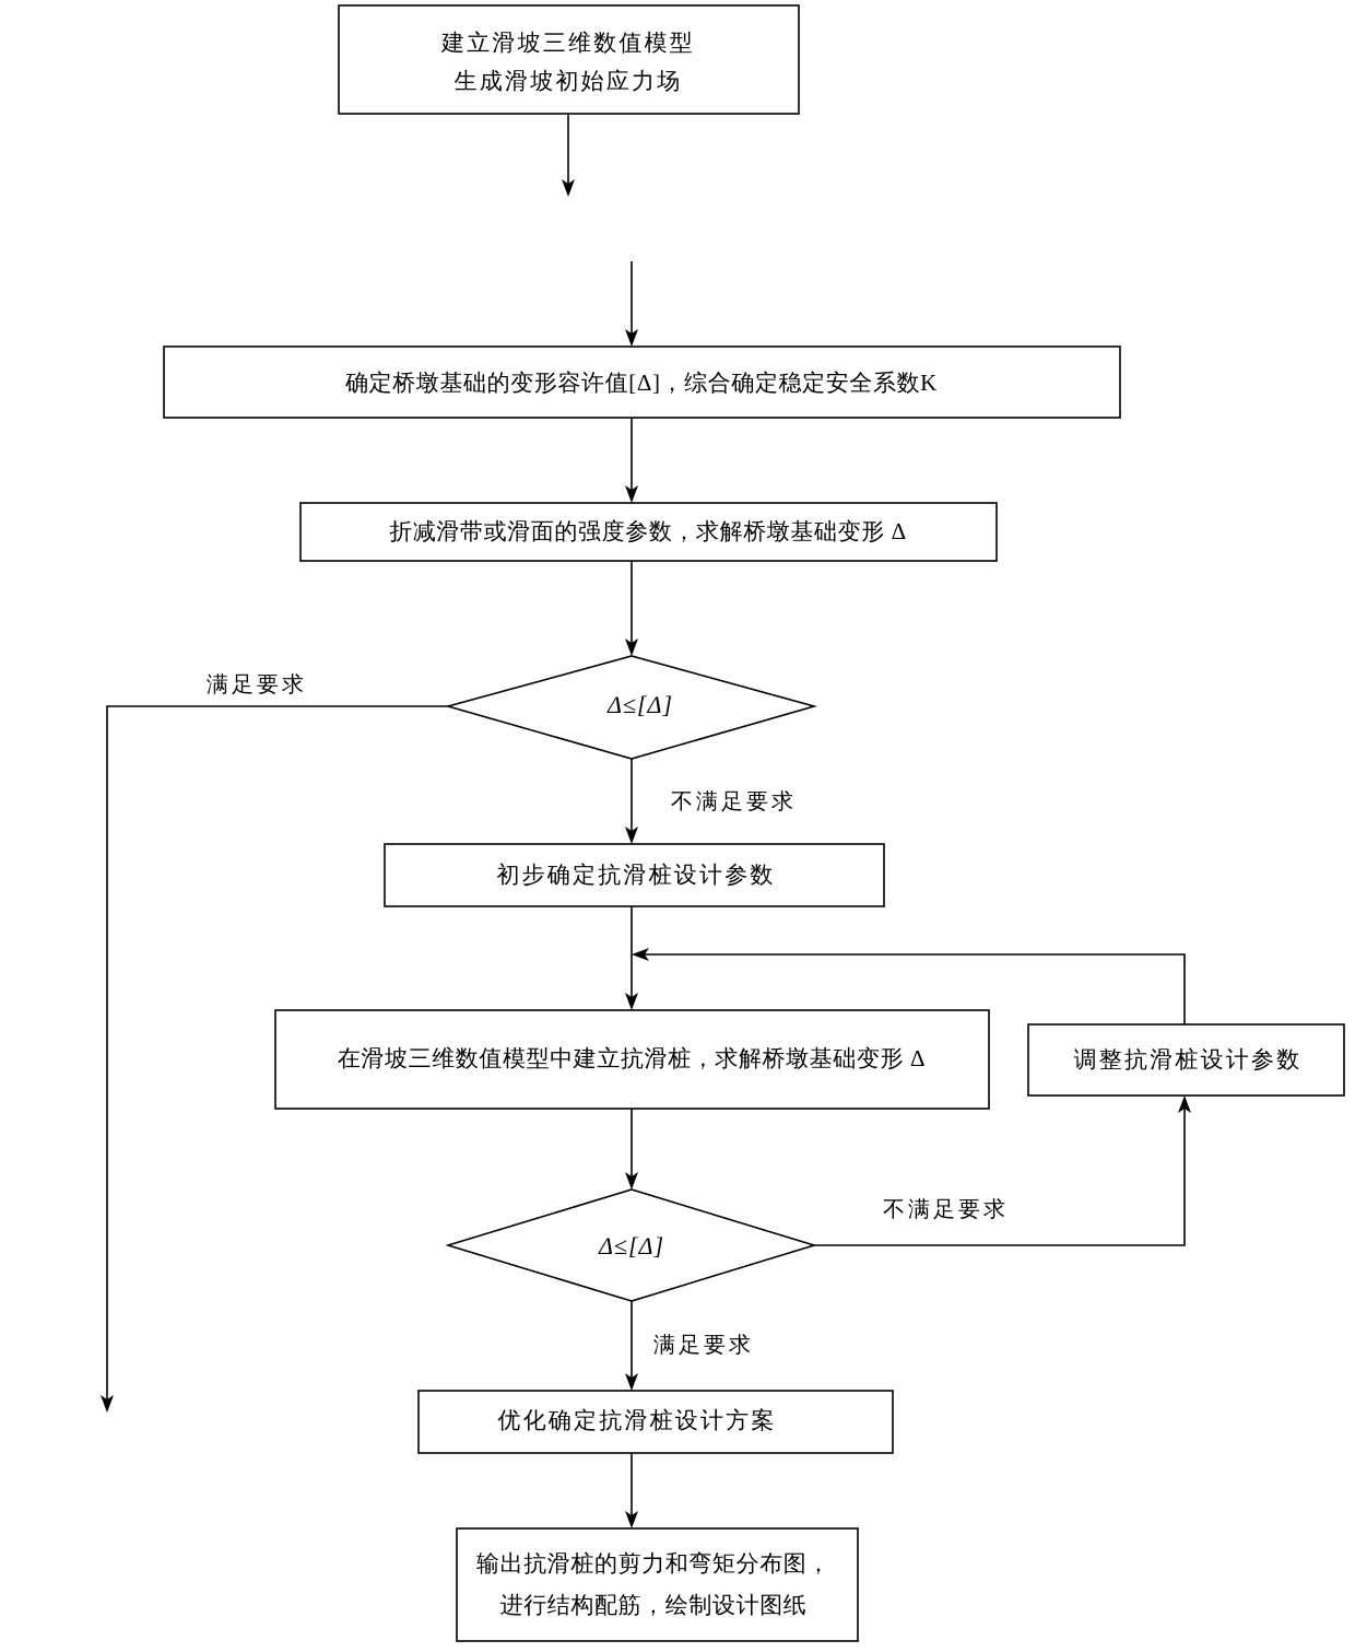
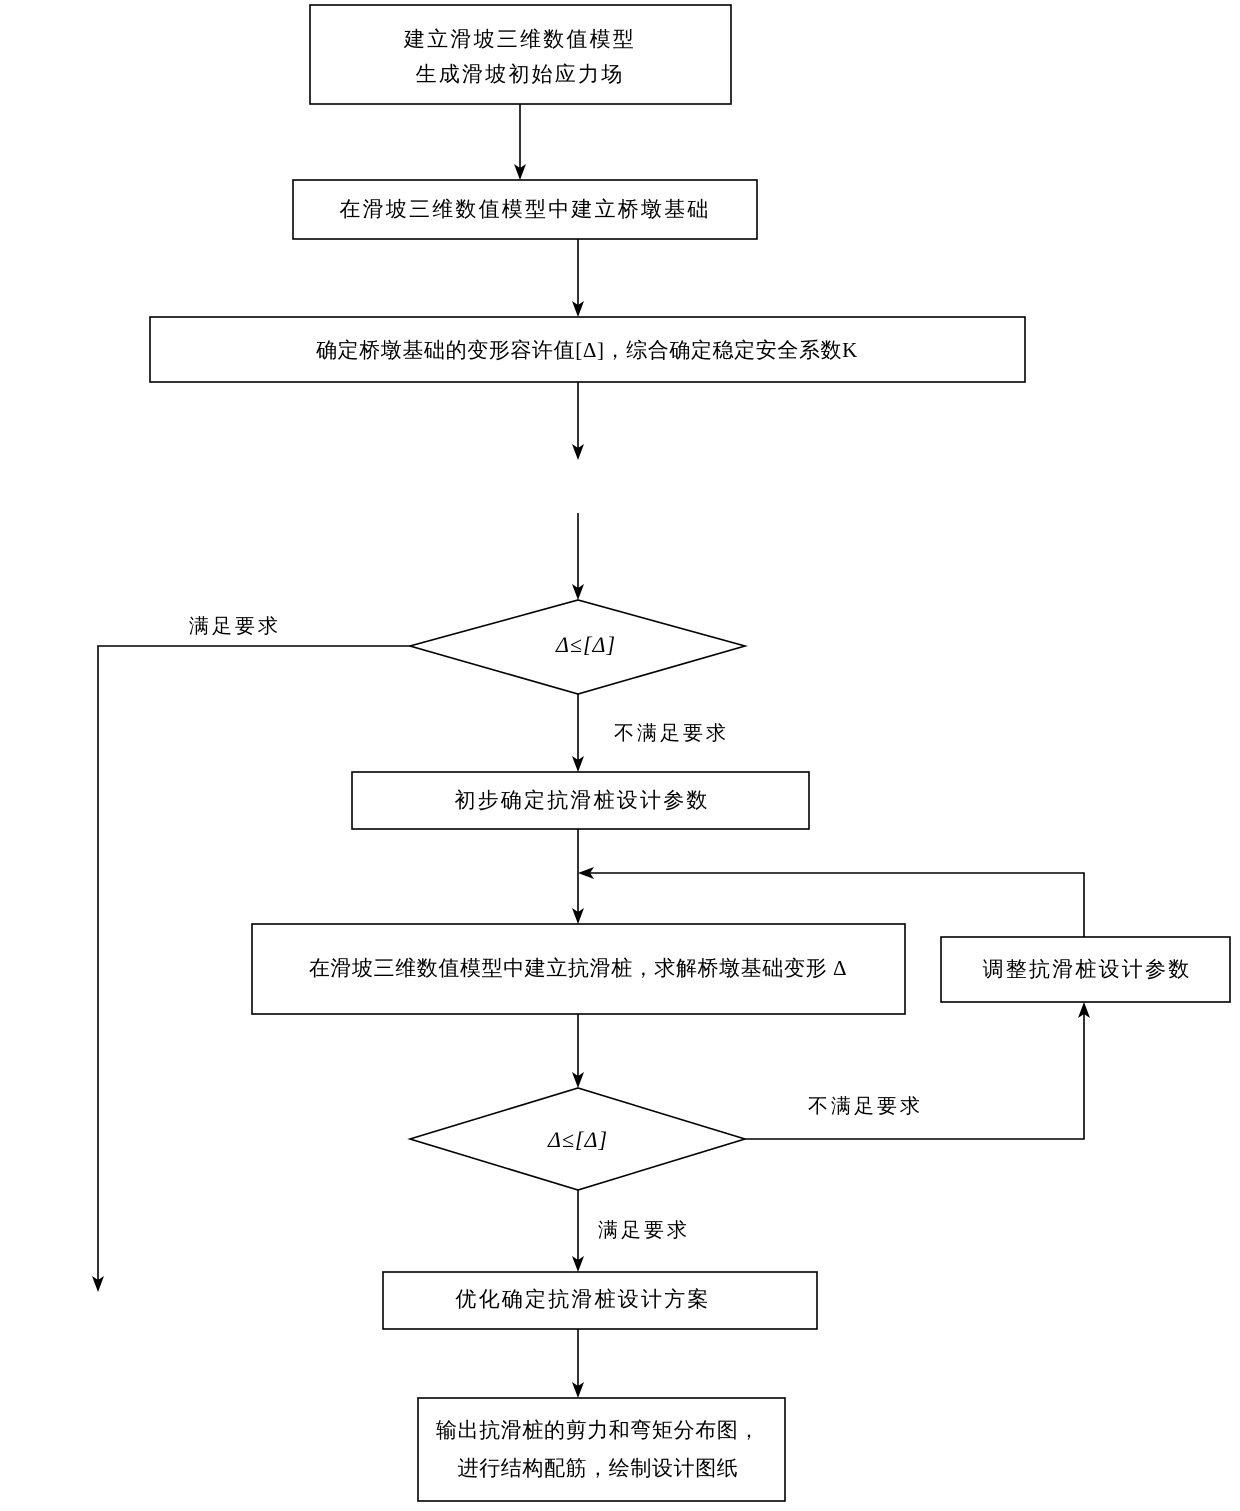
  建立滑坡三维数值模型
  生成滑坡初始应力场
+ 在滑坡三维数值模型中建立桥墩基础
  确定桥墩基础的变形容许值[Δ]，综合确定稳定安全系数K
- 折减滑带或滑面的强度参数，求解桥墩基础变形 Δ
  Δ≤[Δ]
  满足要求
  不满足要求
  初步确定抗滑桩设计参数
  在滑坡三维数值模型中建立抗滑桩，求解桥墩基础变形 Δ
  调整抗滑桩设计参数
  Δ≤[Δ]
  不满足要求
  满足要求
  优化确定抗滑桩设计方案
  输出抗滑桩的剪力和弯矩分布图，
  进行结构配筋，绘制设计图纸
